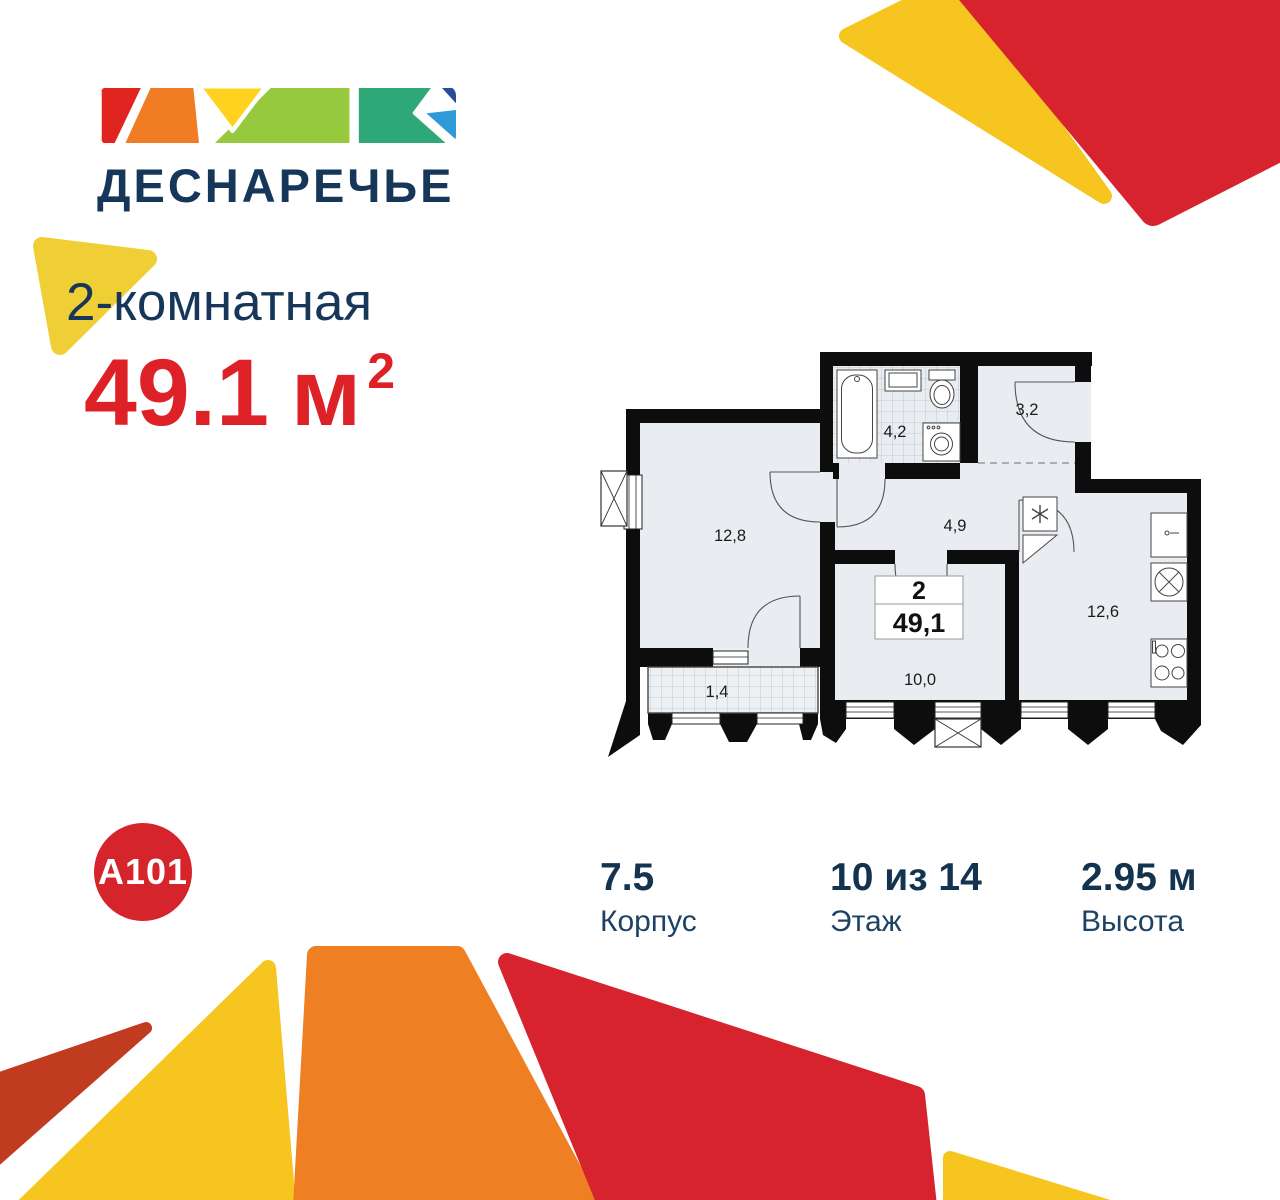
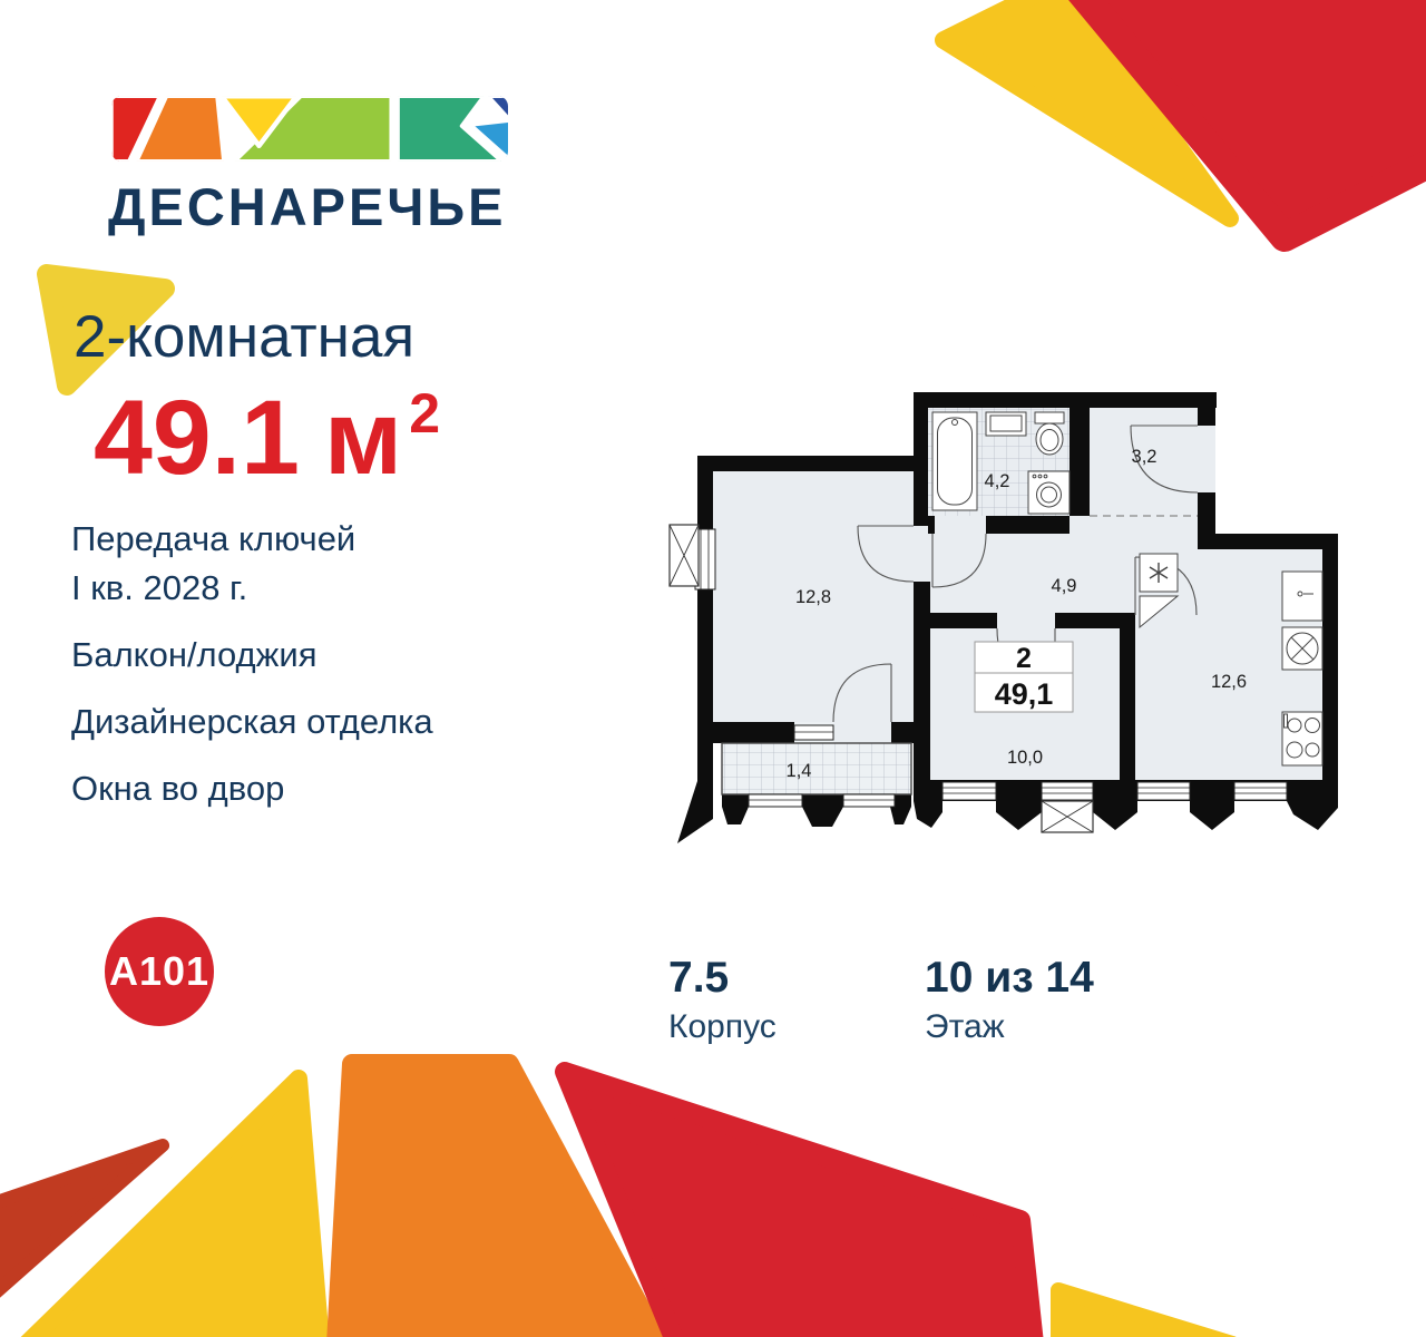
  ДЕСНАРЕЧЬЕ
  2-комнатная
  49.1
  м
  2
+ Передача ключей
+ I кв. 2028 г.
+ Балкон/лоджия
+ Дизайнерская отделка
+ Окна во двор
  A101
  7.5
  Корпус
  10 из 14
  Этаж
- 2.95 м
- Высота
  12,8
  4,2
  3,2
  4,9
  10,0
  12,6
  1,4
  2
  49,1
